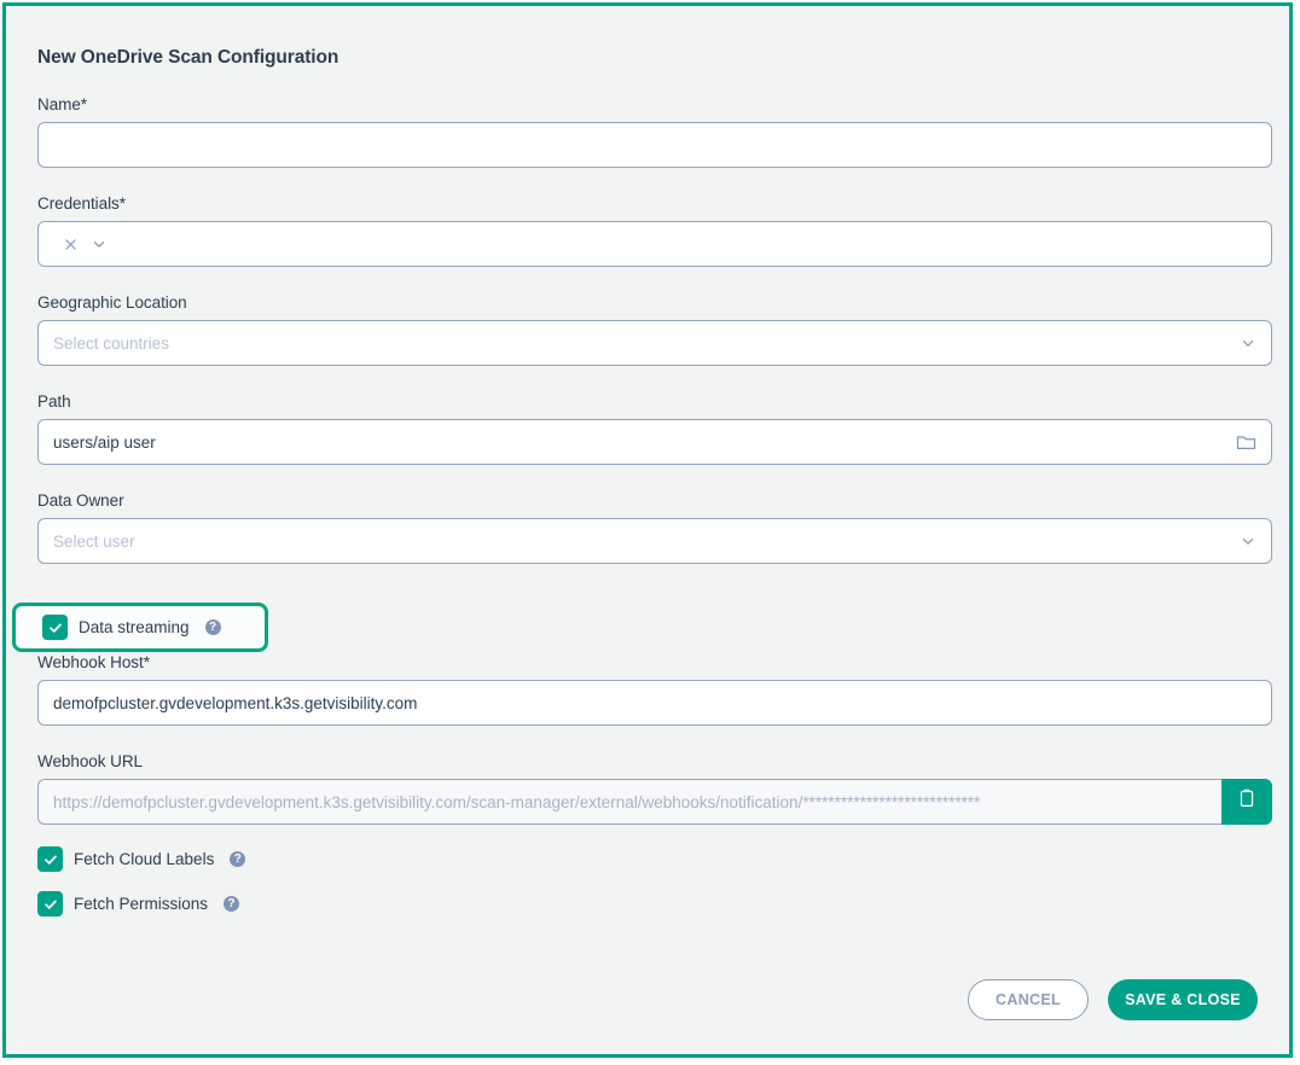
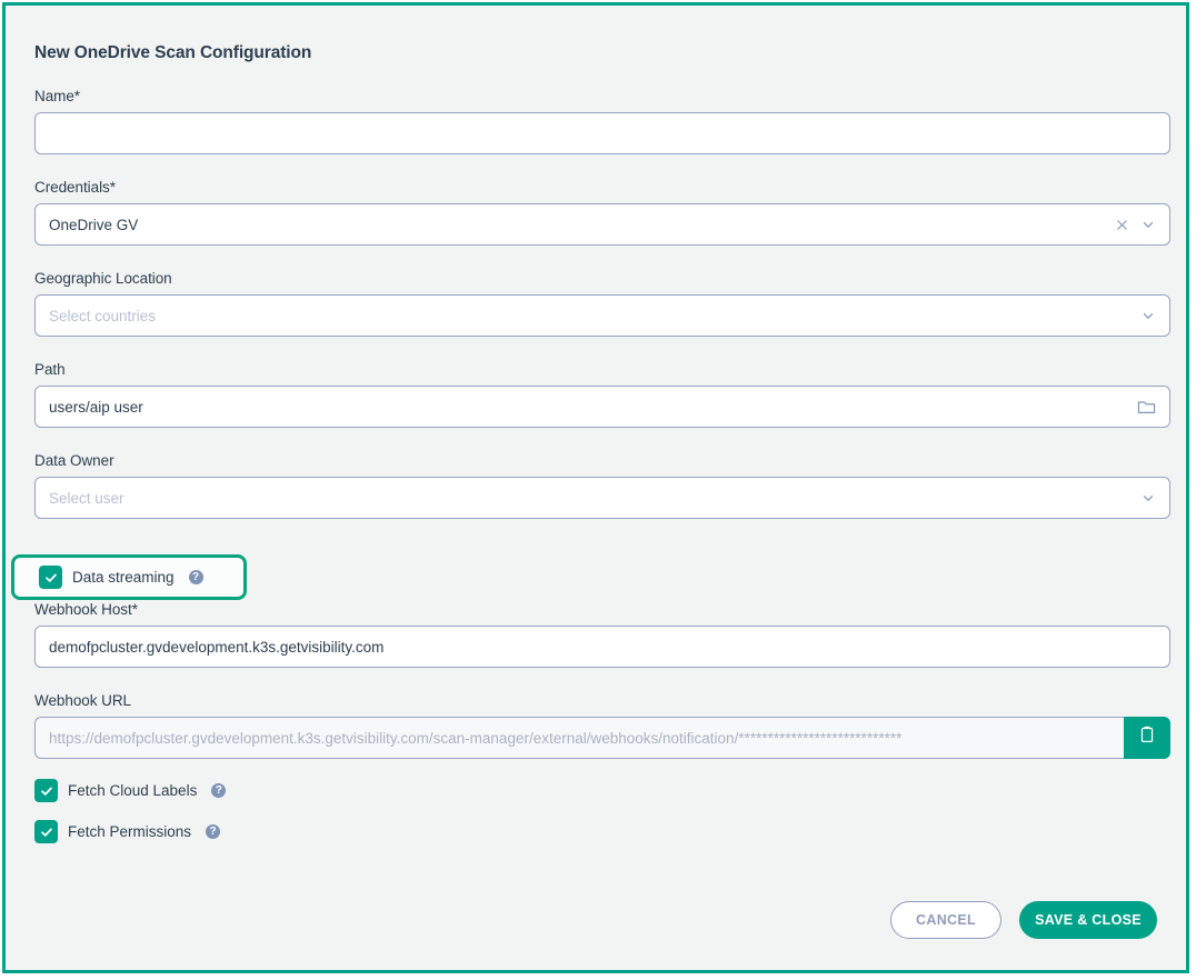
  New OneDrive Scan Configuration
  Name*
  Credentials*
+ OneDrive GV
  Geographic Location
  Select countries
  Path
  users/aip user
  Data Owner
  Select user
  Webhook Host*
  demofpcluster.gvdevelopment.k3s.getvisibility.com
  Webhook URL
  https://demofpcluster.gvdevelopment.k3s.getvisibility.com/scan-manager/external/webhooks/notification/****************************
  Fetch Cloud Labels
  ?
  Fetch Permissions
  ?
  Data streaming
  ?
  CANCEL
  SAVE & CLOSE
